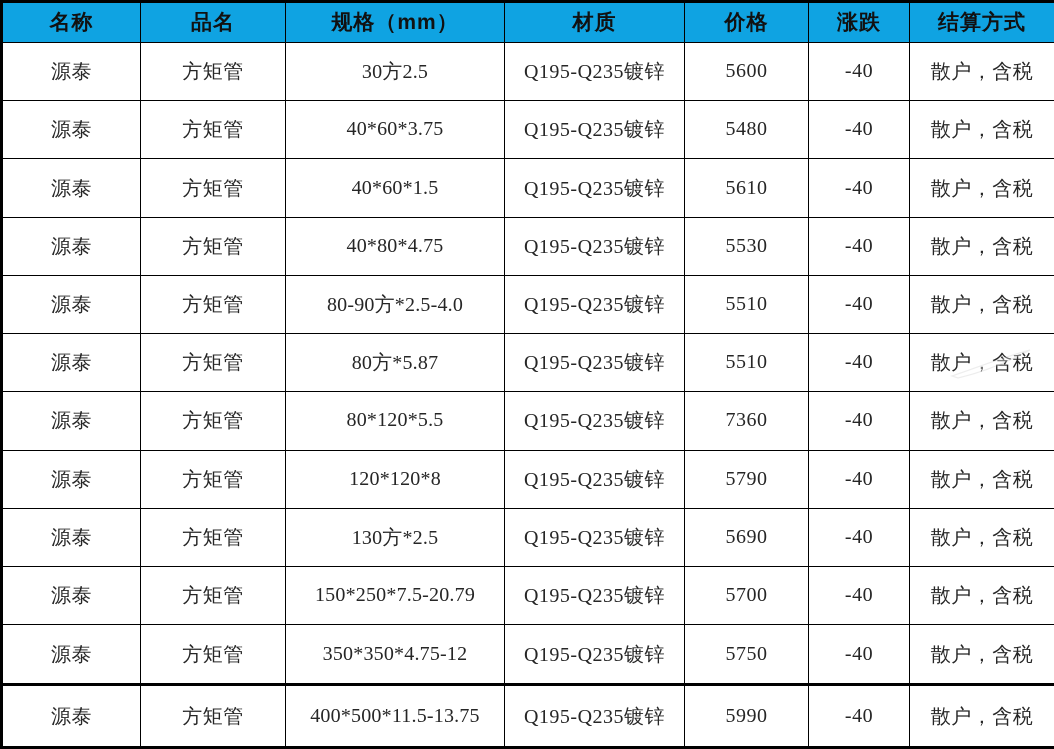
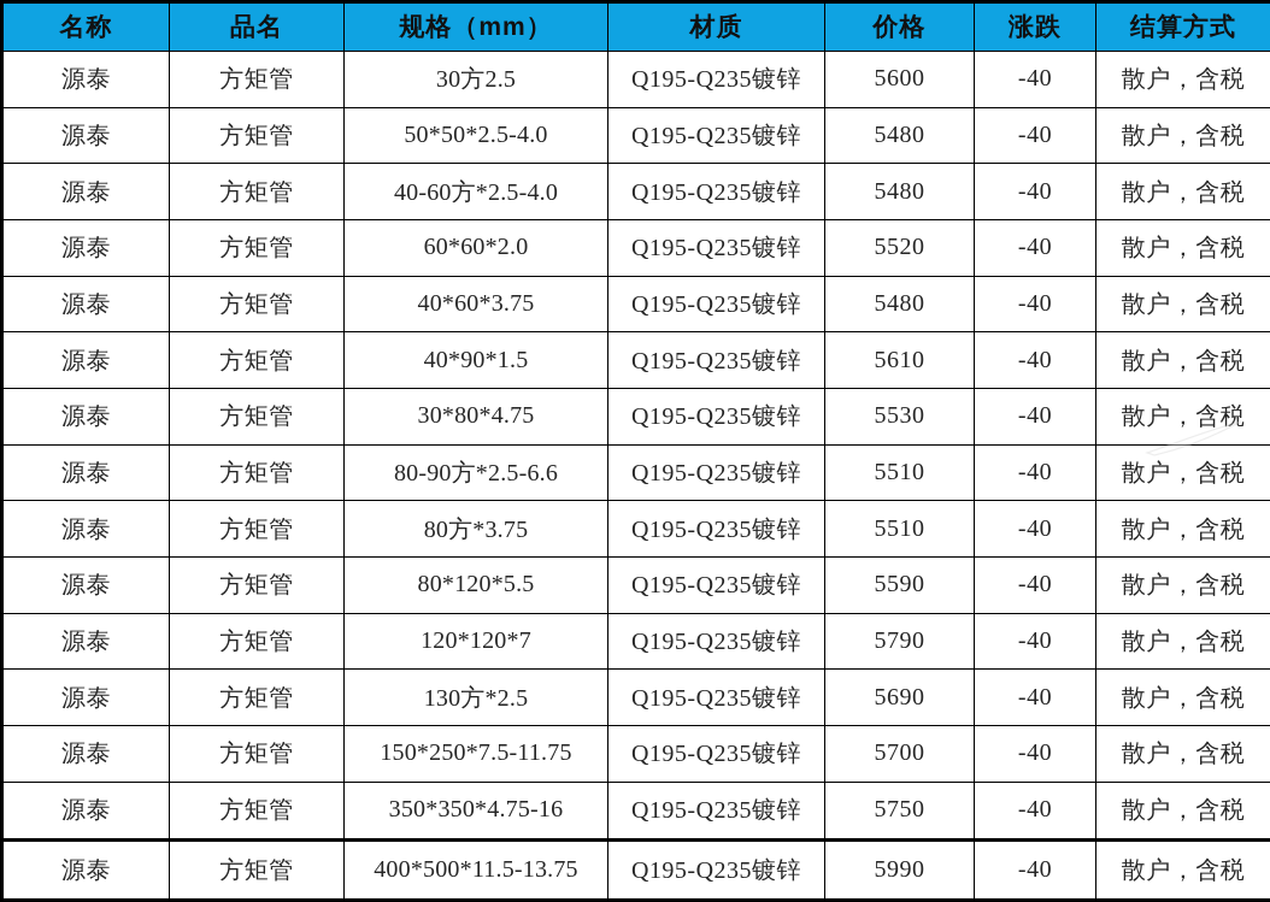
  名称	品名	规格（mm）	材质	价格	涨跌	结算方式
  源泰	方矩管	30方2.5	Q195-Q235镀锌	5600	-40	散户，含税
+ 源泰	方矩管	50*50*2.5-4.0	Q195-Q235镀锌	5480	-40	散户，含税
+ 源泰	方矩管	40-60方*2.5-4.0	Q195-Q235镀锌	5480	-40	散户，含税
+ 源泰	方矩管	60*60*2.0	Q195-Q235镀锌	5520	-40	散户，含税
  源泰	方矩管	40*60*3.75	Q195-Q235镀锌	5480	-40	散户，含税
- 源泰	方矩管	40*60*1.5	Q195-Q235镀锌	5610	-40	散户，含税
+ 源泰	方矩管	40*90*1.5	Q195-Q235镀锌	5610	-40	散户，含税
- 源泰	方矩管	40*80*4.75	Q195-Q235镀锌	5530	-40	散户，含税
+ 源泰	方矩管	30*80*4.75	Q195-Q235镀锌	5530	-40	散户，含税
- 源泰	方矩管	80-90方*2.5-4.0	Q195-Q235镀锌	5510	-40	散户，含税
+ 源泰	方矩管	80-90方*2.5-6.6	Q195-Q235镀锌	5510	-40	散户，含税
- 源泰	方矩管	80方*5.87	Q195-Q235镀锌	5510	-40	散户，含税
+ 源泰	方矩管	80方*3.75	Q195-Q235镀锌	5510	-40	散户，含税
- 源泰	方矩管	80*120*5.5	Q195-Q235镀锌	7360	-40	散户，含税
+ 源泰	方矩管	80*120*5.5	Q195-Q235镀锌	5590	-40	散户，含税
- 源泰	方矩管	120*120*8	Q195-Q235镀锌	5790	-40	散户，含税
+ 源泰	方矩管	120*120*7	Q195-Q235镀锌	5790	-40	散户，含税
  源泰	方矩管	130方*2.5	Q195-Q235镀锌	5690	-40	散户，含税
- 源泰	方矩管	150*250*7.5-20.79	Q195-Q235镀锌	5700	-40	散户，含税
+ 源泰	方矩管	150*250*7.5-11.75	Q195-Q235镀锌	5700	-40	散户，含税
- 源泰	方矩管	350*350*4.75-12	Q195-Q235镀锌	5750	-40	散户，含税
+ 源泰	方矩管	350*350*4.75-16	Q195-Q235镀锌	5750	-40	散户，含税
  源泰	方矩管	400*500*11.5-13.75	Q195-Q235镀锌	5990	-40	散户，含税
